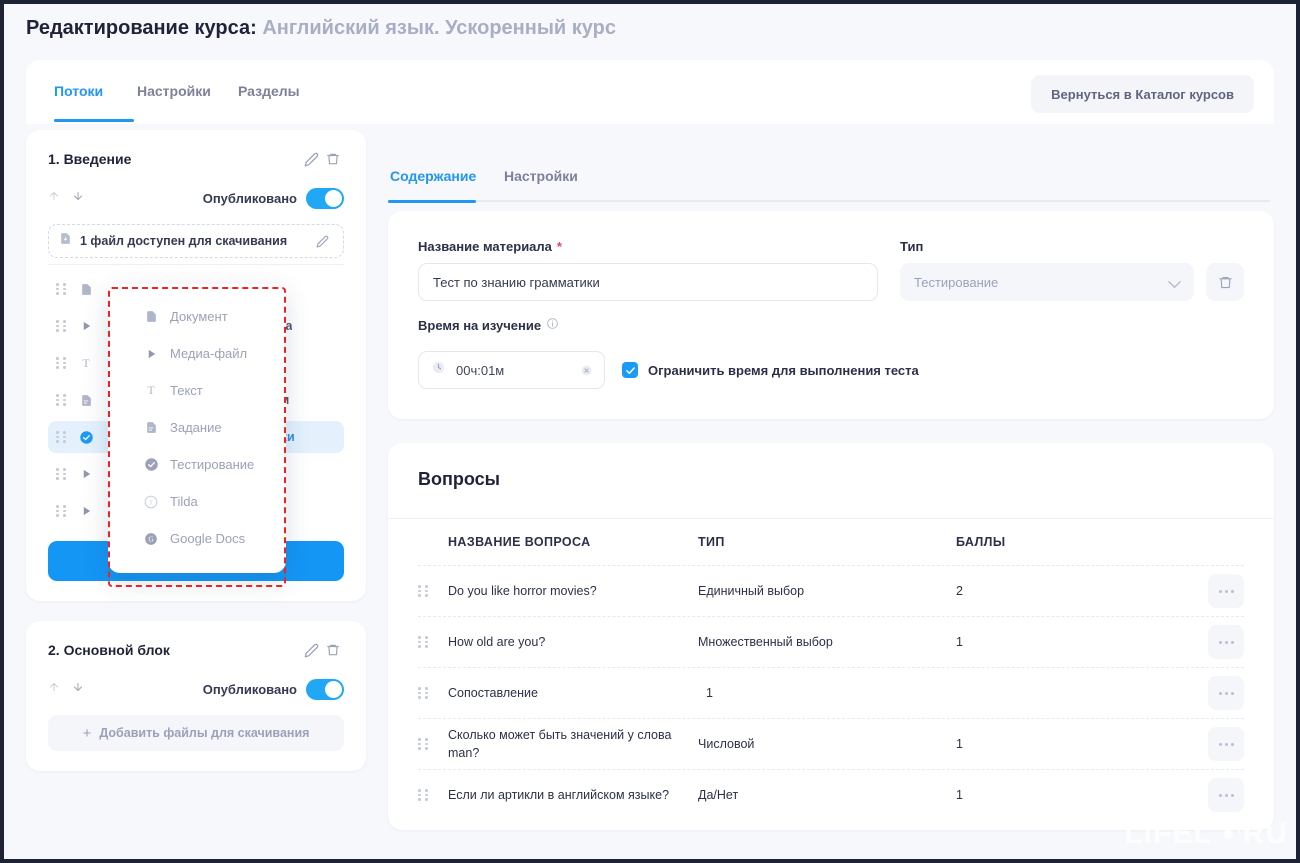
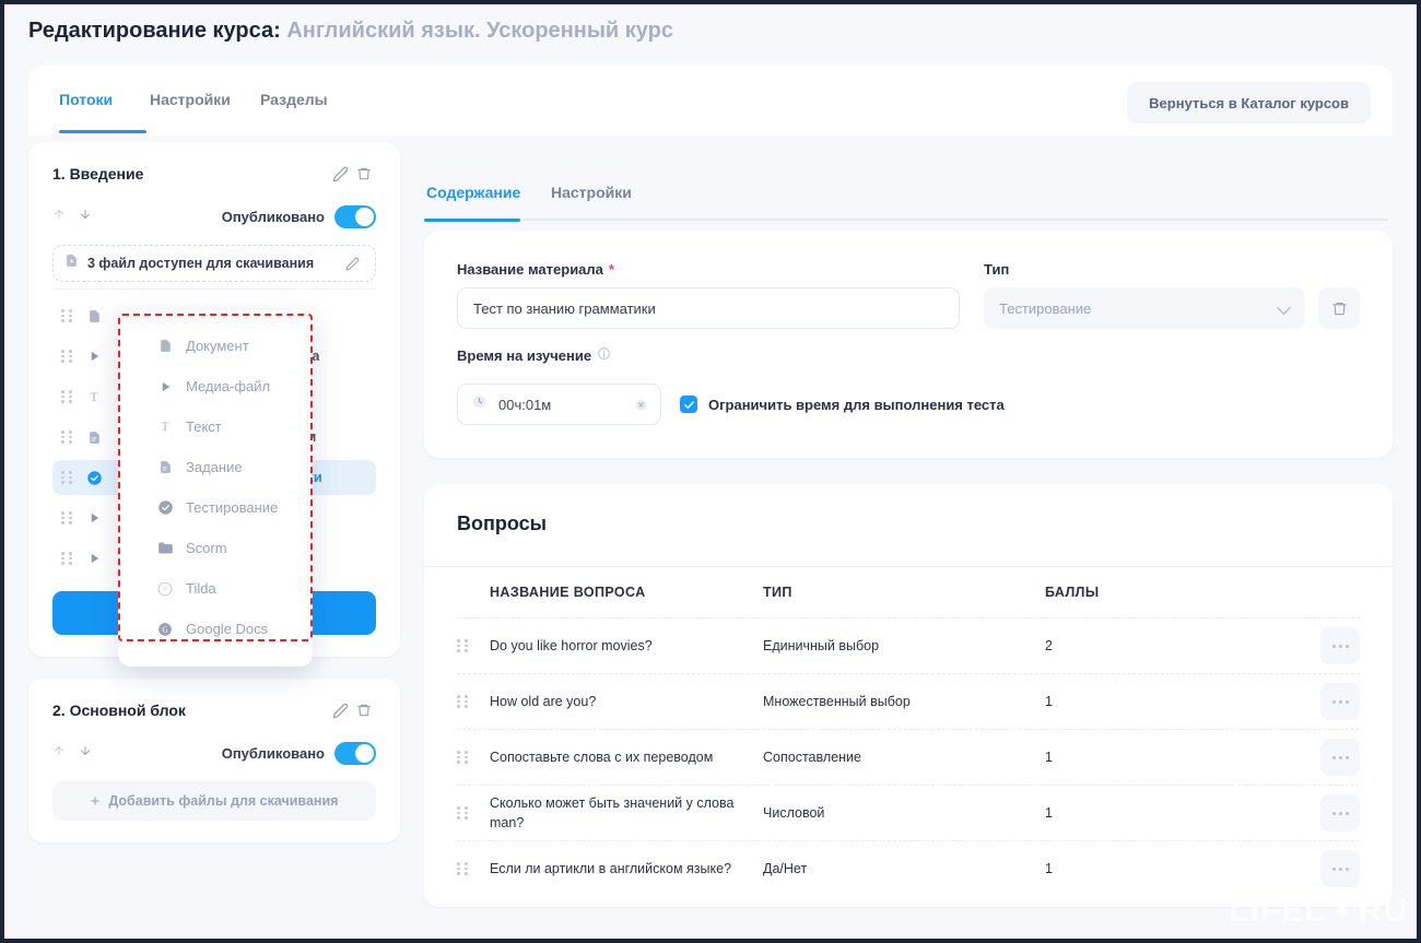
  Редактирование курса: Английский язык. Ускоренный курс
  Потоки
  Настройки
  Разделы
  Вернуться в Каталог курсов
  1. Введение
  Опубликовано
- 1 файл доступен для скачивания
+ 3 файл доступен для скачивания
  T
  2. Основной блок
  Опубликовано
  +
  Добавить файлы для скачивания
  Документ
  Медиа-файл
  T
  Текст
  Задание
  Тестирование
+ Scorm
  Tilda
  G
  Google Docs
  Содержание
  Настройки
  Название материала
  *
  Тест по знанию грамматики
  Тип
  Тестирование
  Время на изучение
  00ч:01м
  Ограничить время для выполнения теста
  Вопросы
  НАЗВАНИЕ ВОПРОСА
  ТИП
  БАЛЛЫ
  Do you like horror movies?
  Единичный выбор
  2
  How old are you?
  Множественный выбор
  1
+ Сопоставьте слова с их переводом
  Сопоставление
  1
  Сколько может быть значений у слова man?
  Числовой
  1
  Если ли артикли в английском языке?
  Да/Нет
  1
